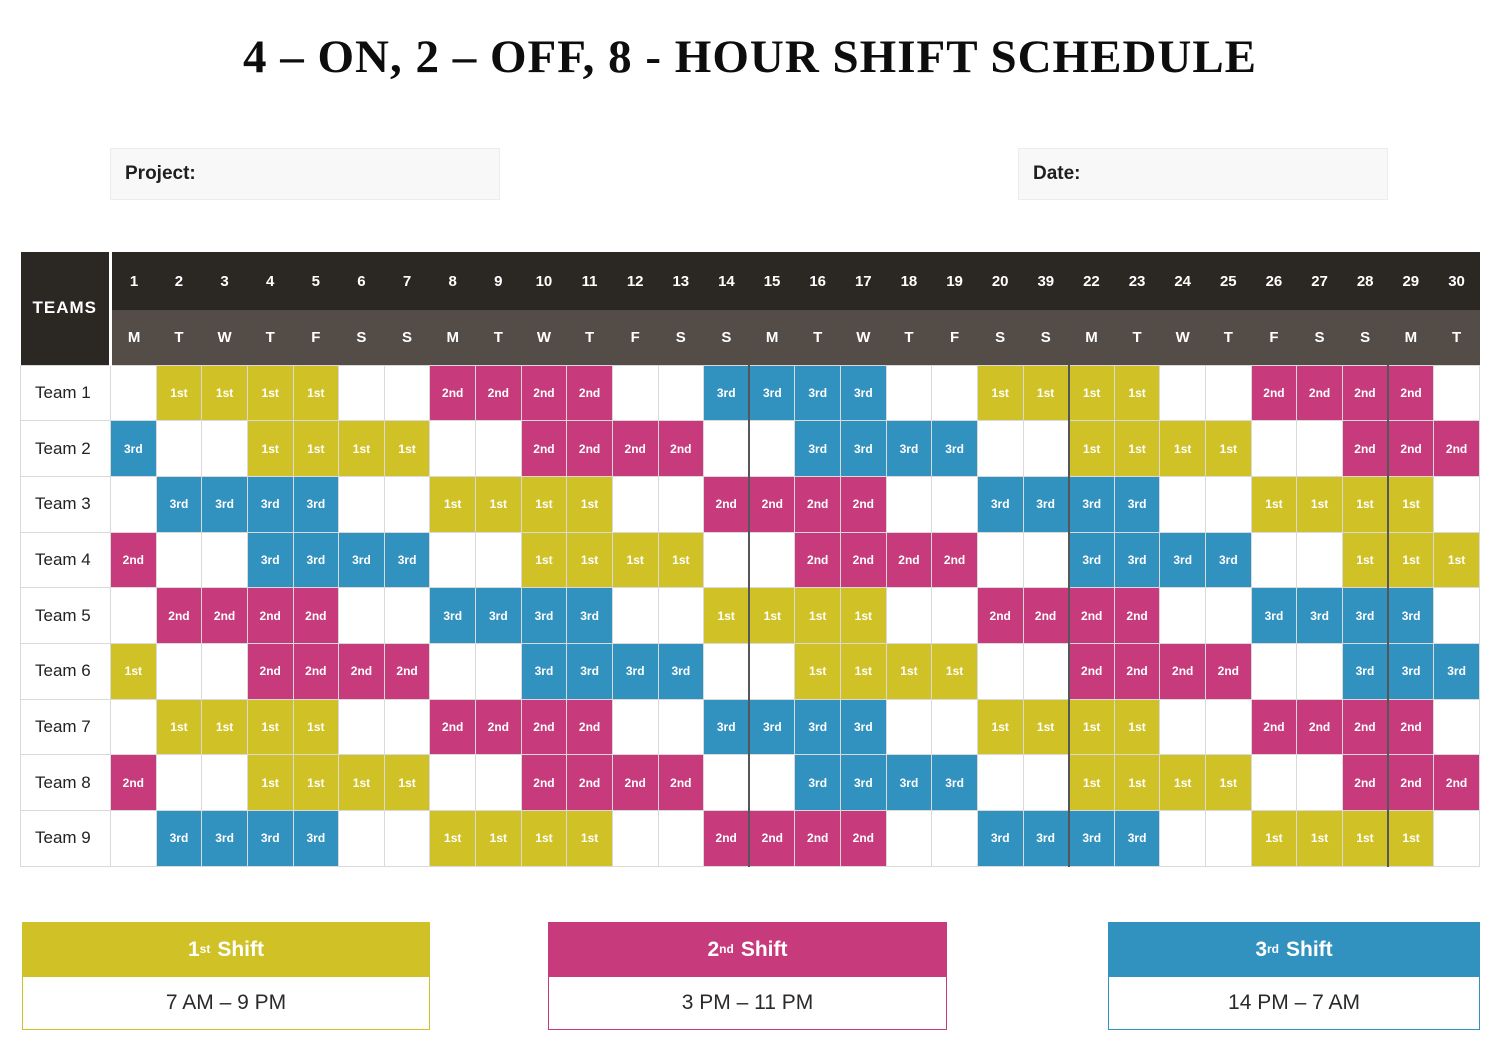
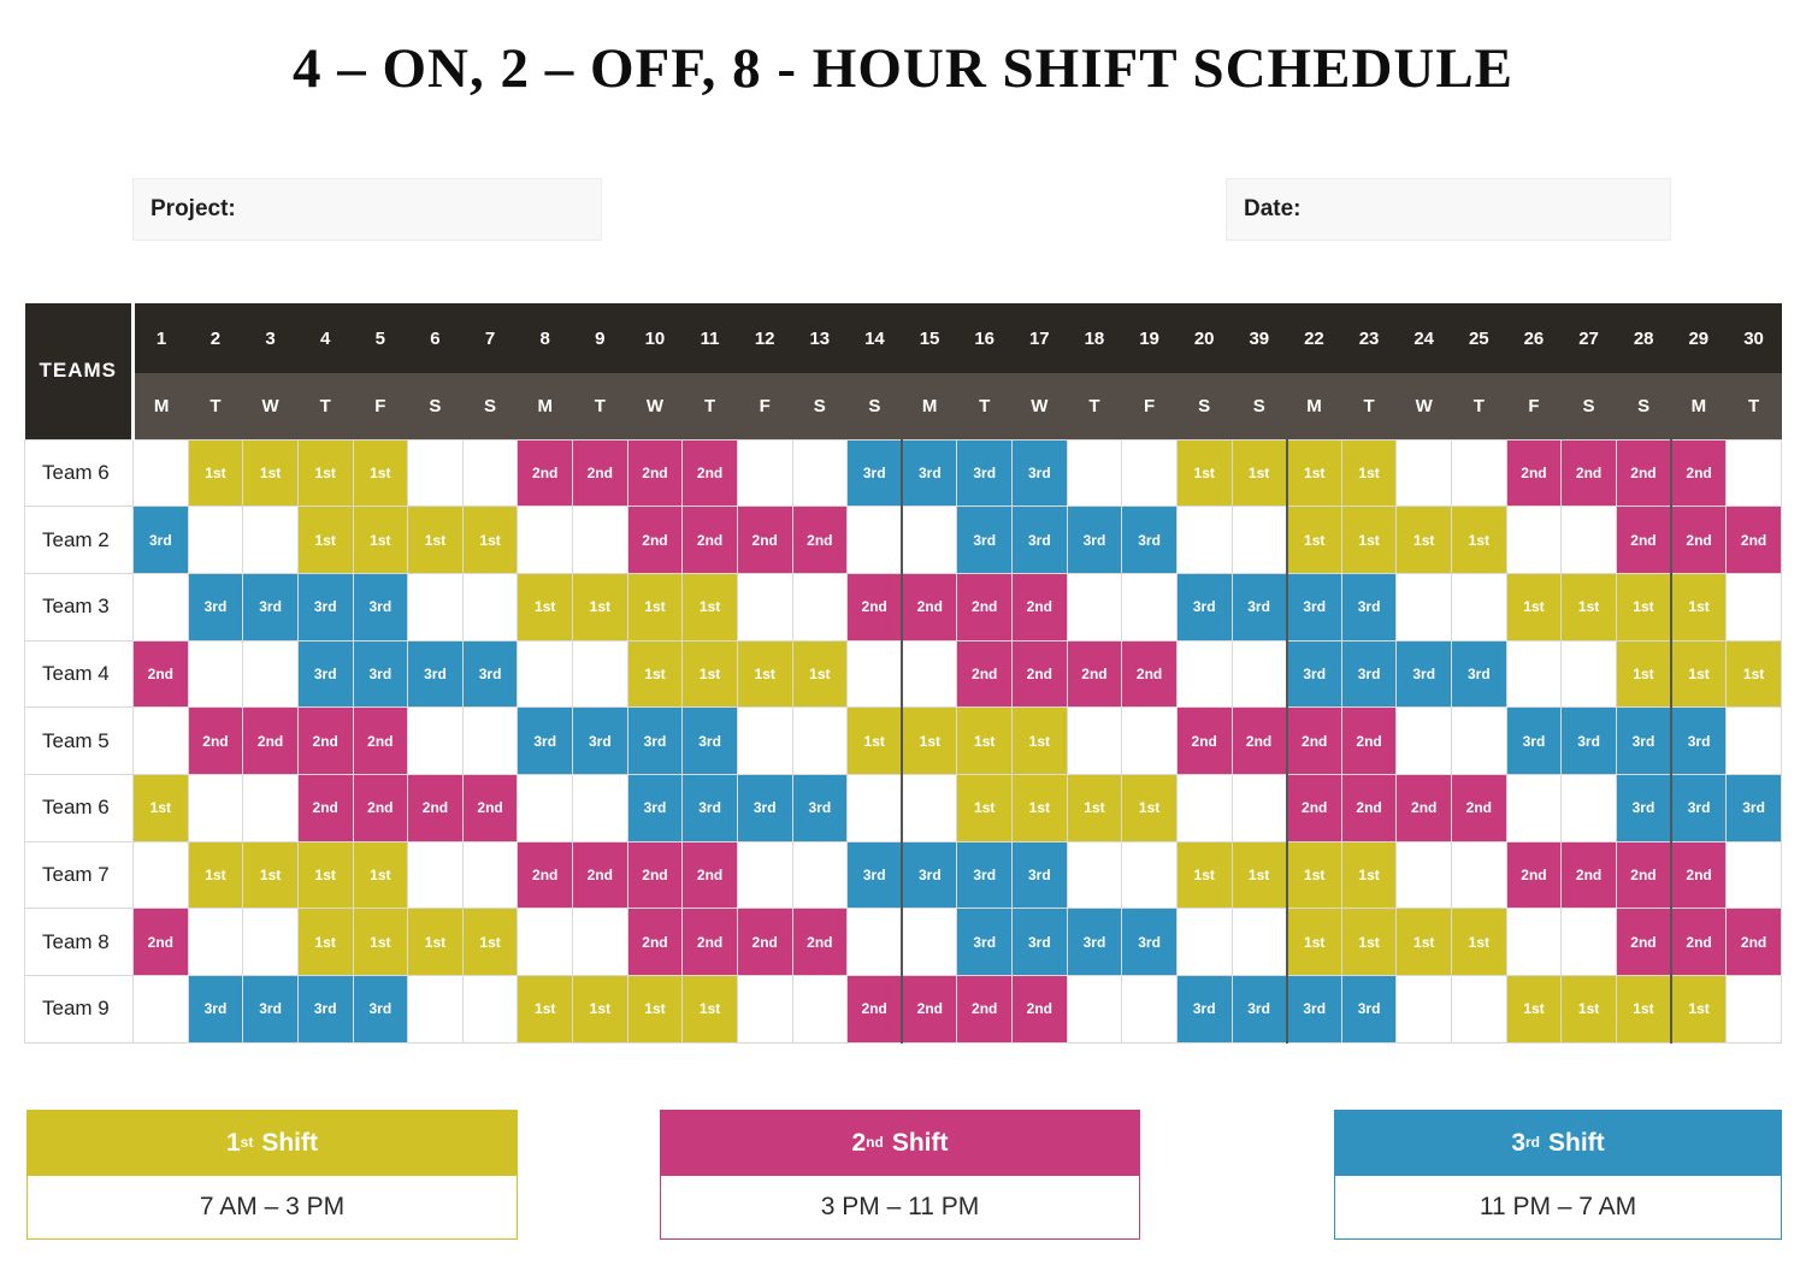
  4 – ON, 2 – OFF, 8 - HOUR SHIFT SCHEDULE
  Project:
  Date:
  TEAMS	1	2	3	4	5	6	7	8	9	10	11	12	13	14	15	16	17	18	19	20	39	22	23	24	25	26	27	28	29	30
  M	T	W	T	F	S	S	M	T	W	T	F	S	S	M	T	W	T	F	S	S	M	T	W	T	F	S	S	M	T
- Team 1		1st	1st	1st	1st			2nd	2nd	2nd	2nd			3rd	3rd	3rd	3rd			1st	1st	1st	1st			2nd	2nd	2nd	2nd
+ Team 6		1st	1st	1st	1st			2nd	2nd	2nd	2nd			3rd	3rd	3rd	3rd			1st	1st	1st	1st			2nd	2nd	2nd	2nd
  Team 2	3rd			1st	1st	1st	1st			2nd	2nd	2nd	2nd			3rd	3rd	3rd	3rd			1st	1st	1st	1st			2nd	2nd	2nd
  Team 3		3rd	3rd	3rd	3rd			1st	1st	1st	1st			2nd	2nd	2nd	2nd			3rd	3rd	3rd	3rd			1st	1st	1st	1st
  Team 4	2nd			3rd	3rd	3rd	3rd			1st	1st	1st	1st			2nd	2nd	2nd	2nd			3rd	3rd	3rd	3rd			1st	1st	1st
  Team 5		2nd	2nd	2nd	2nd			3rd	3rd	3rd	3rd			1st	1st	1st	1st			2nd	2nd	2nd	2nd			3rd	3rd	3rd	3rd
  Team 6	1st			2nd	2nd	2nd	2nd			3rd	3rd	3rd	3rd			1st	1st	1st	1st			2nd	2nd	2nd	2nd			3rd	3rd	3rd
  Team 7		1st	1st	1st	1st			2nd	2nd	2nd	2nd			3rd	3rd	3rd	3rd			1st	1st	1st	1st			2nd	2nd	2nd	2nd
  Team 8	2nd			1st	1st	1st	1st			2nd	2nd	2nd	2nd			3rd	3rd	3rd	3rd			1st	1st	1st	1st			2nd	2nd	2nd
  Team 9		3rd	3rd	3rd	3rd			1st	1st	1st	1st			2nd	2nd	2nd	2nd			3rd	3rd	3rd	3rd			1st	1st	1st	1st
  1
  st
  Shift
- 7 AM – 9 PM
+ 7 AM – 3 PM
  2
  nd
  Shift
  3 PM – 11 PM
  3
  rd
  Shift
- 14 PM – 7 AM
+ 11 PM – 7 AM
